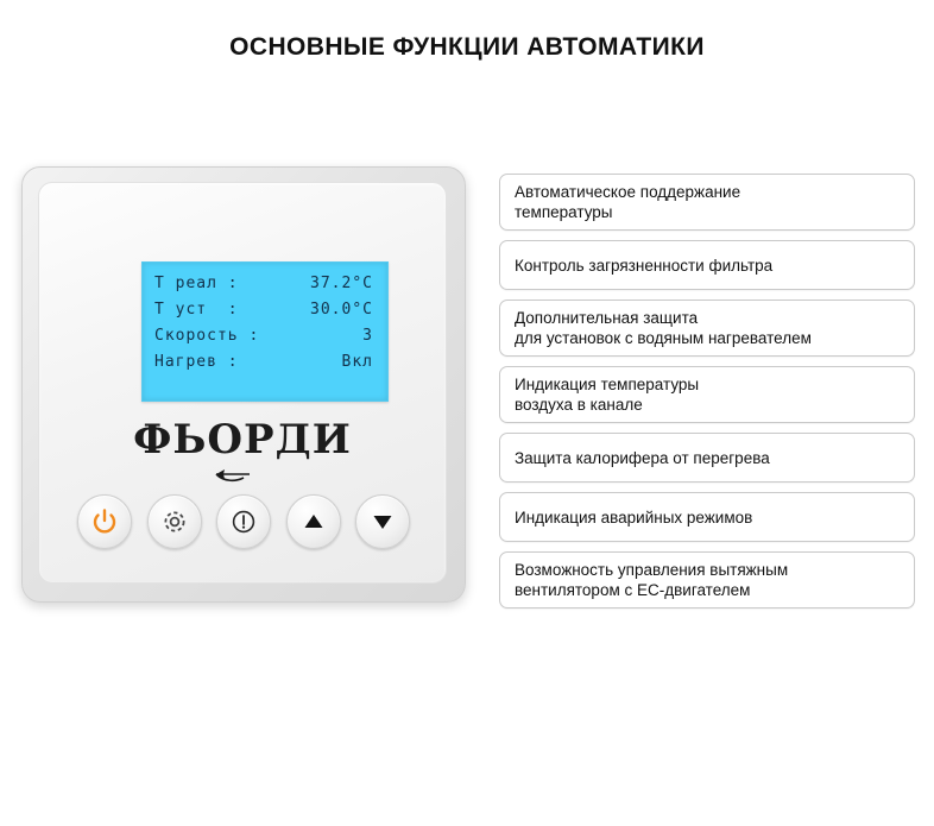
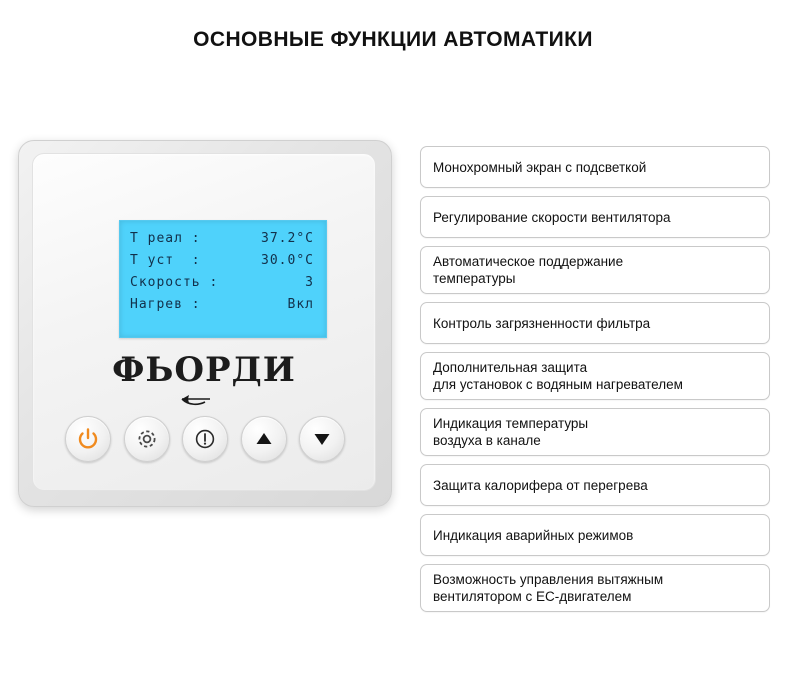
  ОСНОВНЫЕ ФУНКЦИИ АВТОМАТИКИ
  T реал :
  37.2°C
  T уст :
  30.0°C
  Скорость :
  3
  Нагрев :
  Вкл
  ФЬОРДИ
+ Монохромный экран с подсветкой
+ Регулирование скорости вентилятора
  Автоматическое поддержание
  температуры
  Контроль загрязненности фильтра
  Дополнительная защита
  для установок с водяным нагревателем
  Индикация температуры
  воздуха в канале
  Защита калорифера от перегрева
  Индикация аварийных режимов
  Возможность управления вытяжным
  вентилятором с ЕС-двигателем
